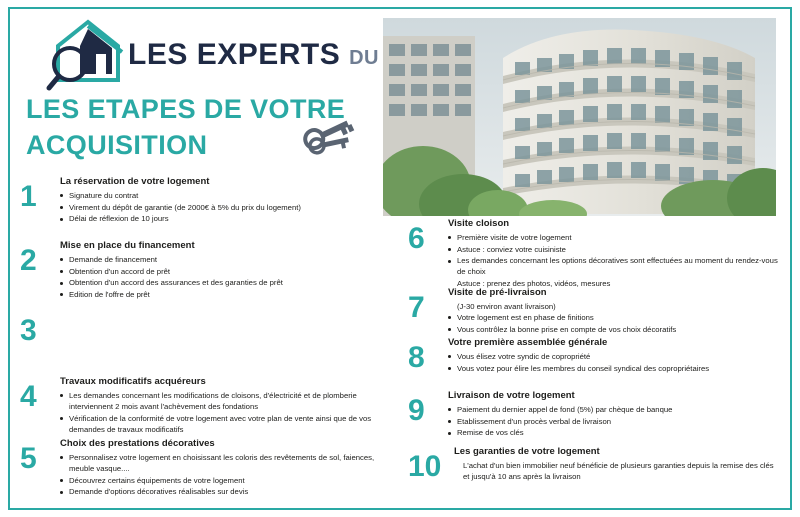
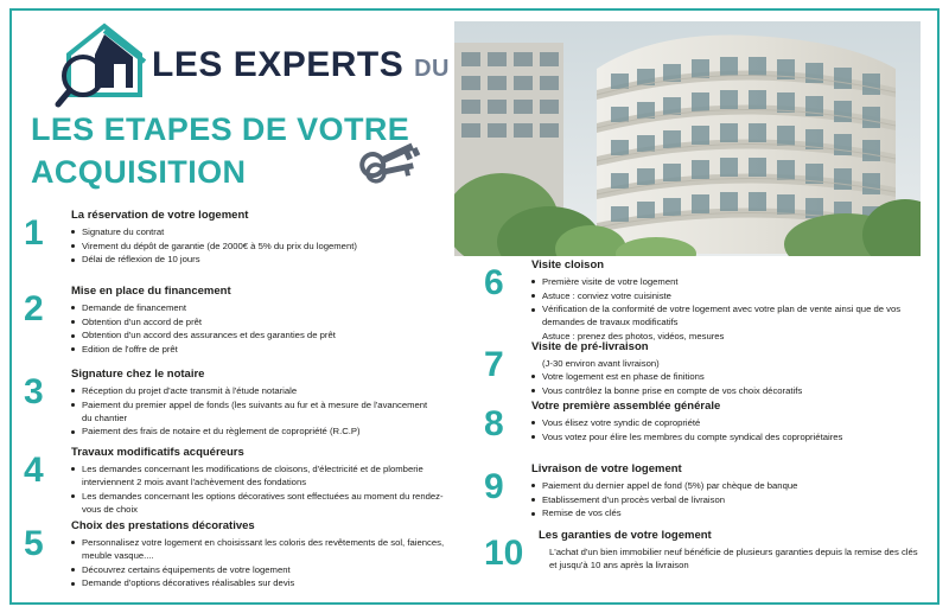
  LES EXPERTS DU
  LES ETAPES DE VOTRE ACQUISITION
  1
  La réservation de votre logement
  Signature du contrat
  Virement du dépôt de garantie (de 2000€ à 5% du prix du logement)
  Délai de réflexion de 10 jours
  2
  Mise en place du financement
  Demande de financement
  Obtention d'un accord de prêt
  Obtention d'un accord des assurances et des garanties de prêt
  Edition de l'offre de prêt
  3
+ Signature chez le notaire
+ Réception du projet d'acte transmit à l'étude notariale
+ Paiement du premier appel de fonds (les suivants au fur et à mesure de l'avancement du chantier
+ Paiement des frais de notaire et du règlement de copropriété (R.C.P)
  4
  Travaux modificatifs acquéreurs
  Les demandes concernant les modifications de cloisons, d'électricité et de plomberie interviennent 2 mois avant l'achèvement des fondations
- Vérification de la conformité de votre logement avec votre plan de vente ainsi que de vos demandes de travaux modificatifs
+ Les demandes concernant les options décoratives sont effectuées au moment du rendez-vous de choix
  5
  Choix des prestations décoratives
  Personnalisez votre logement en choisissant les coloris des revêtements de sol, faiences, meuble vasque....
  Découvrez certains équipements de votre logement
  Demande d'options décoratives réalisables sur devis
  6
  Visite cloison
  Première visite de votre logement
  Astuce : conviez votre cuisiniste
- Les demandes concernant les options décoratives sont effectuées au moment du rendez-vous de choix
+ Vérification de la conformité de votre logement avec votre plan de vente ainsi que de vos demandes de travaux modificatifs
  Astuce : prenez des photos, vidéos, mesures
  7
  Visite de pré-livraison
  (J-30 environ avant livraison)
  Votre logement est en phase de finitions
  Vous contrôlez la bonne prise en compte de vos choix décoratifs
  8
  Votre première assemblée générale
  Vous élisez votre syndic de copropriété
- Vous votez pour élire les membres du conseil syndical des copropriétaires
+ Vous votez pour élire les membres du compte syndical des copropriétaires
  9
  Livraison de votre logement
  Paiement du dernier appel de fond (5%) par chèque de banque
  Etablissement d'un procès verbal de livraison
  Remise de vos clés
  10
  Les garanties de votre logement
  L'achat d'un bien immobilier neuf bénéficie de plusieurs garanties depuis la remise des clés et jusqu'à 10 ans après la livraison
